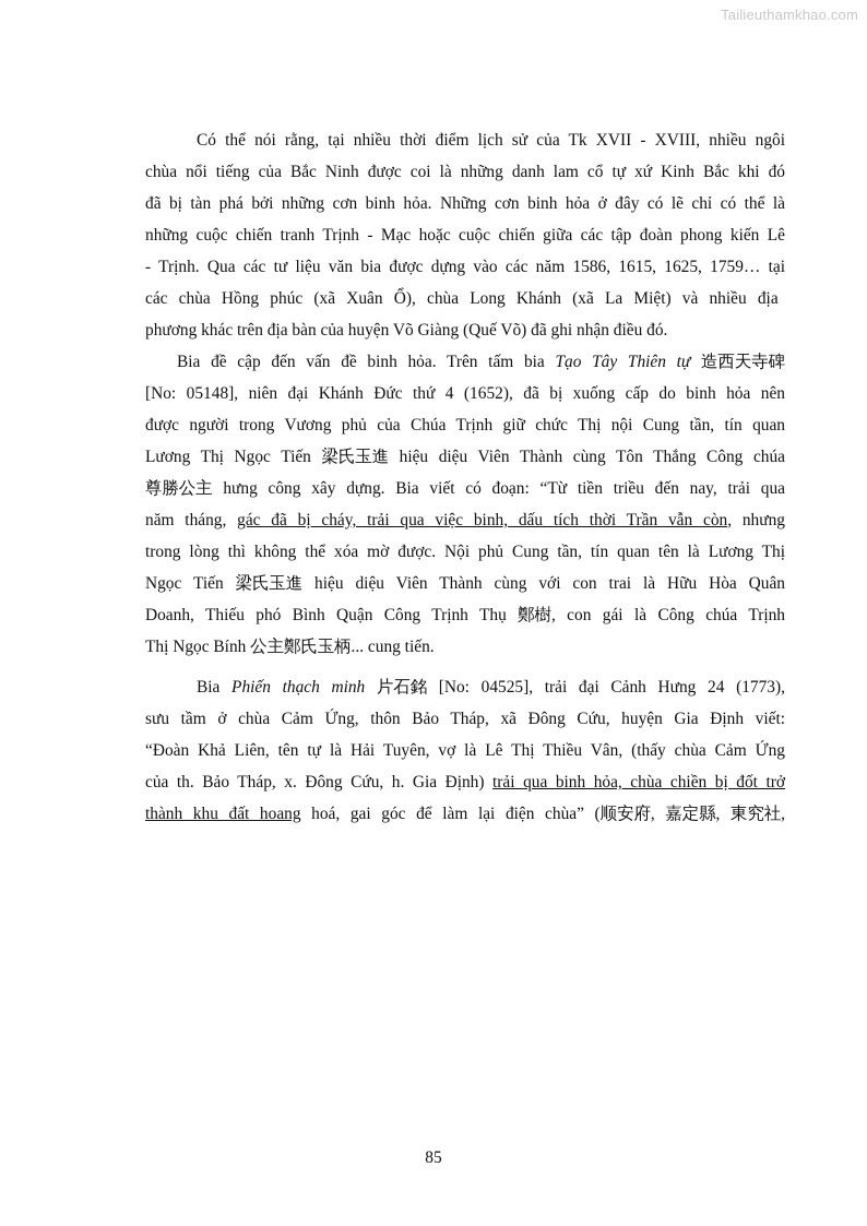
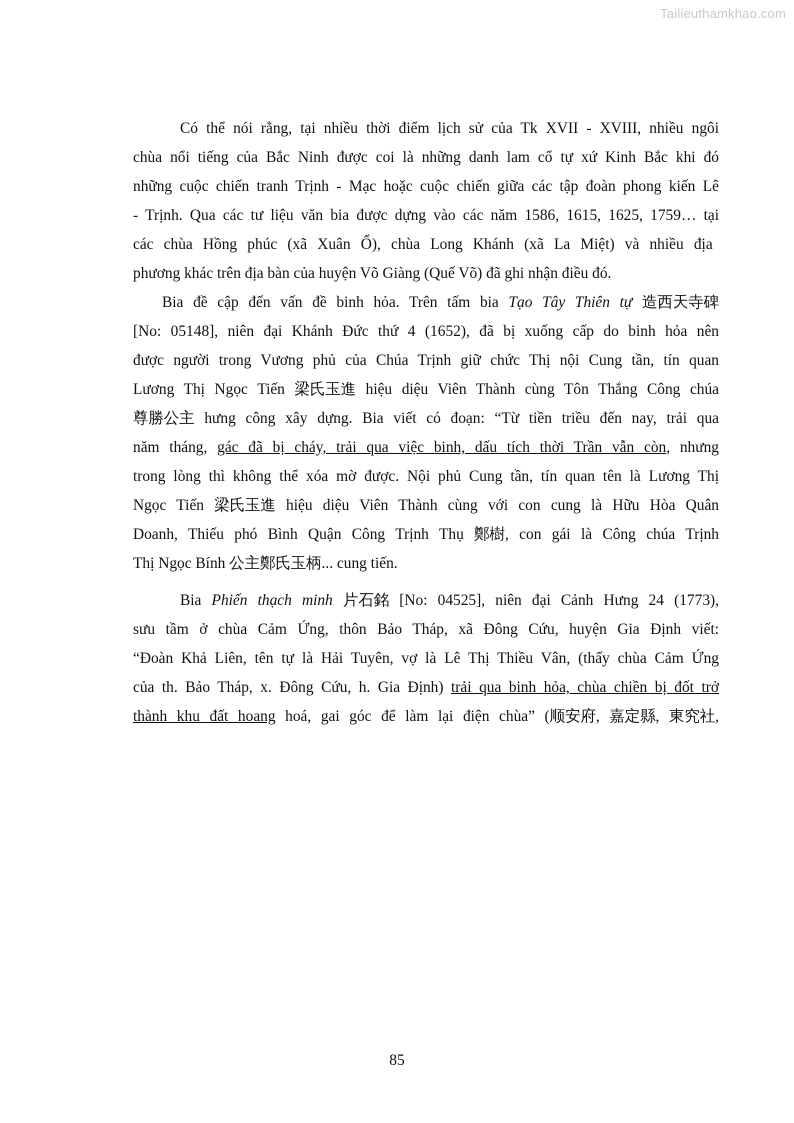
  Tailieuthamkhao.com
  Có thể nói rằng, tại nhiều thời điểm lịch sử của Tk XVII - XVIII, nhiều ngôi
  chùa nổi tiếng của Bắc Ninh được coi là những danh lam cổ tự xứ Kinh Bắc khi đó
- đã bị tàn phá bởi những cơn binh hỏa. Những cơn binh hỏa ở đây có lẽ chỉ có thể là
  những cuộc chiến tranh Trịnh - Mạc hoặc cuộc chiến giữa các tập đoàn phong kiến Lê
  - Trịnh. Qua các tư liệu văn bia được dựng vào các năm 1586, 1615, 1625, 1759… tại
  các chùa Hồng phúc (xã Xuân Ổ), chùa Long Khánh (xã La Miệt) và nhiều địa
  phương khác trên địa bàn của huyện Võ Giàng (Quế Võ) đã ghi nhận điều đó.
  Bia đề cập đến vấn đề binh hỏa. Trên tấm bia Tạo Tây Thiên tự 造西天寺碑
  [No: 05148], niên đại Khánh Đức thứ 4 (1652), đã bị xuống cấp do binh hỏa nên
  được người trong Vương phủ của Chúa Trịnh giữ chức Thị nội Cung tần, tín quan
  Lương Thị Ngọc Tiến 梁氏玉進 hiệu diệu Viên Thành cùng Tôn Thắng Công chúa
  尊勝公主 hưng công xây dựng. Bia viết có đoạn: “Từ tiền triều đến nay, trải qua
  năm tháng, gác đã bị cháy, trải qua việc binh, dấu tích thời Trần vẫn còn, nhưng
  trong lòng thì không thể xóa mờ được. Nội phủ Cung tần, tín quan tên là Lương Thị
- Ngọc Tiến 梁氏玉進 hiệu diệu Viên Thành cùng với con trai là Hữu Hòa Quân
+ Ngọc Tiến 梁氏玉進 hiệu diệu Viên Thành cùng với con cung là Hữu Hòa Quân
  Doanh, Thiếu phó Bình Quận Công Trịnh Thụ 鄭樹, con gái là Công chúa Trịnh
  Thị Ngọc Bính 公主鄭氏玉柄... cung tiến.
- Bia Phiến thạch minh 片石銘 [No: 04525], trải đại Cảnh Hưng 24 (1773),
+ Bia Phiến thạch minh 片石銘 [No: 04525], niên đại Cảnh Hưng 24 (1773),
  sưu tầm ở chùa Cảm Ứng, thôn Bảo Tháp, xã Đông Cứu, huyện Gia Định viết:
  “Đoàn Khả Liên, tên tự là Hải Tuyên, vợ là Lê Thị Thiều Vân, (thấy chùa Cảm Ứng
  của th. Bảo Tháp, x. Đông Cứu, h. Gia Định) trải qua binh hỏa, chùa chiền bị đốt trở
  thành khu đất hoang hoá, gai góc để làm lại điện chùa” (顺安府, 嘉定縣, 東究社,
  85
